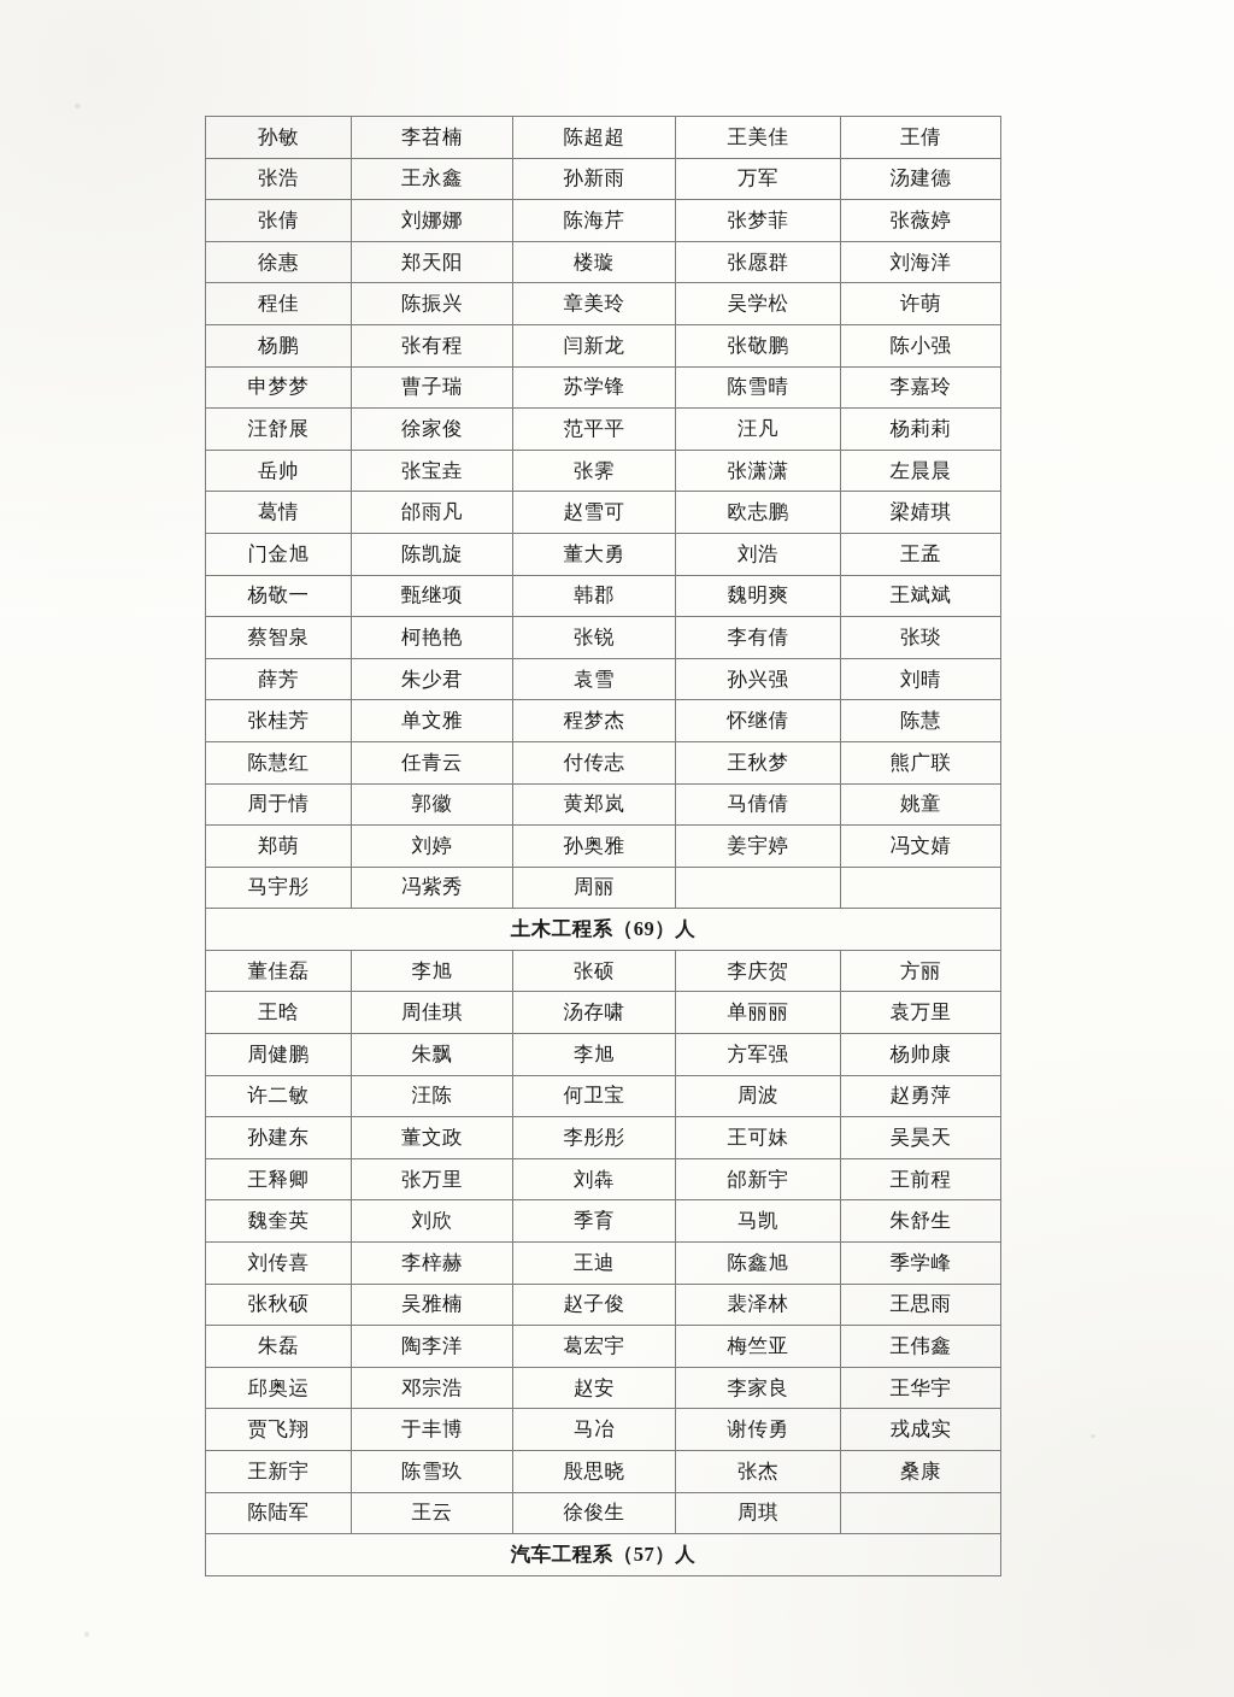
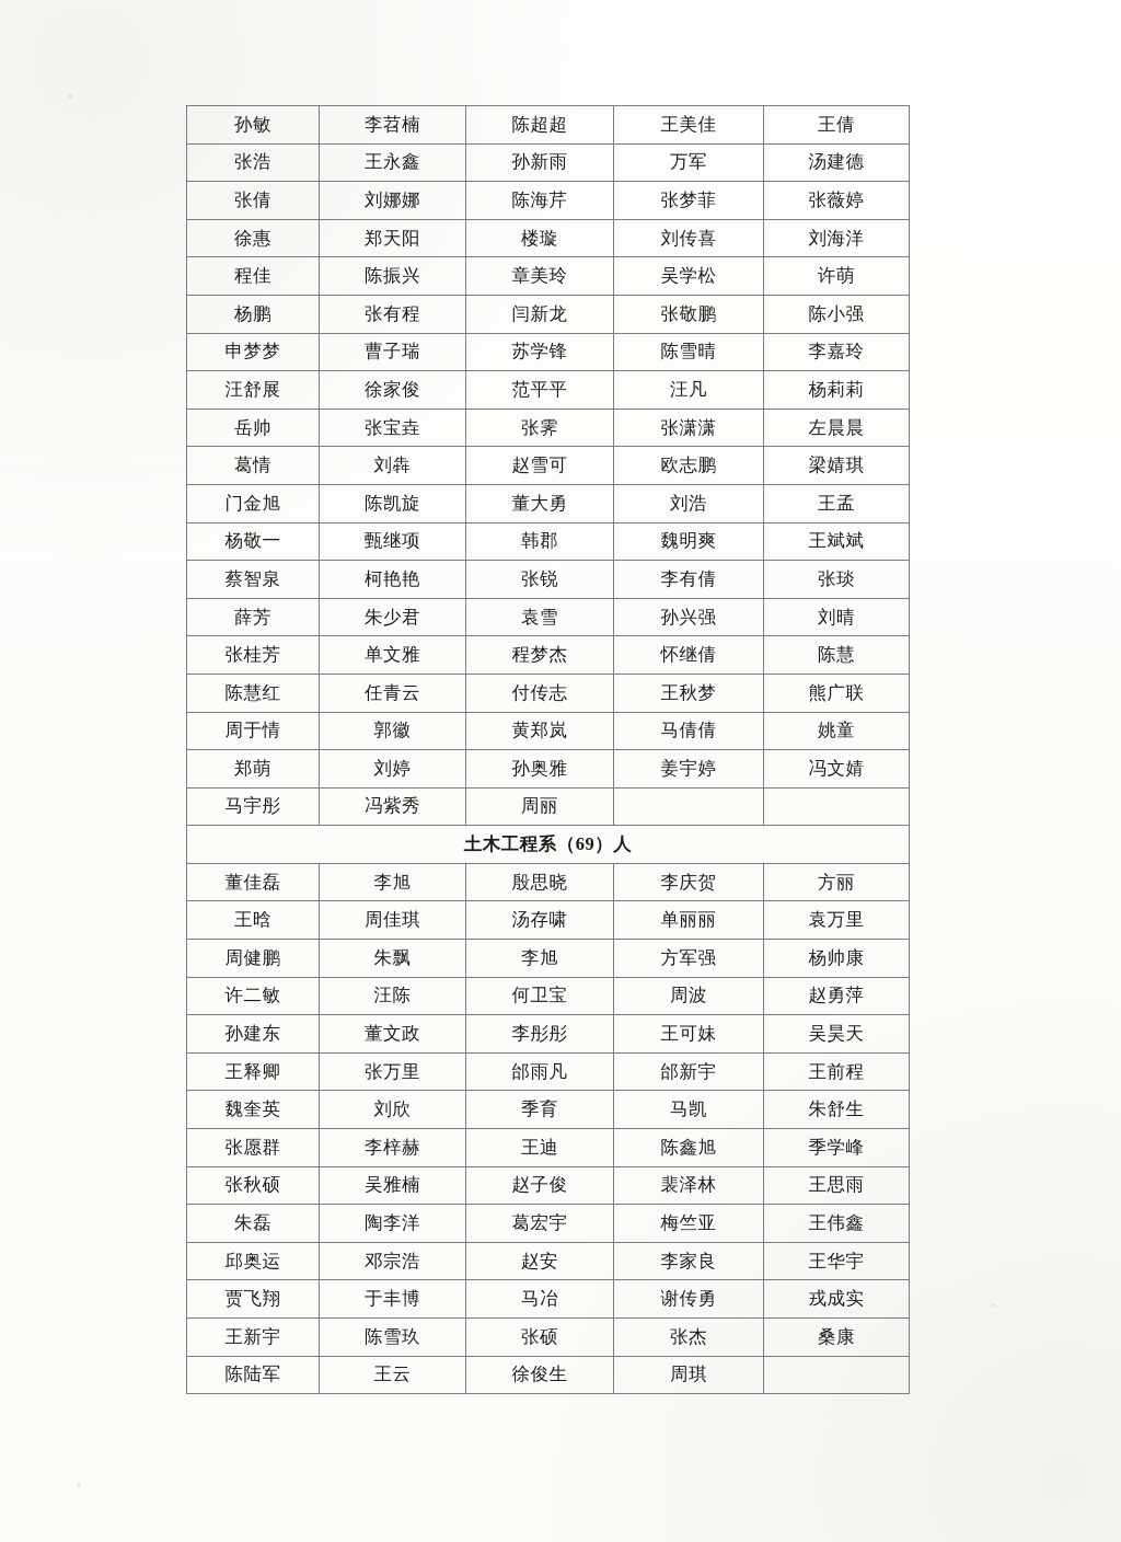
  孙敏	李苕楠	陈超超	王美佳	王倩
  张浩	王永鑫	孙新雨	万军	汤建德
  张倩	刘娜娜	陈海芹	张梦菲	张薇婷
- 徐惠	郑天阳	楼璇	张愿群	刘海洋
+ 徐惠	郑天阳	楼璇	刘传喜	刘海洋
  程佳	陈振兴	章美玲	吴学松	许萌
  杨鹏	张有程	闫新龙	张敬鹏	陈小强
  申梦梦	曹子瑞	苏学锋	陈雪晴	李嘉玲
  汪舒展	徐家俊	范平平	汪凡	杨莉莉
  岳帅	张宝垚	张霁	张潇潇	左晨晨
- 葛情	邰雨凡	赵雪可	欧志鹏	梁婧琪
+ 葛情	刘犇	赵雪可	欧志鹏	梁婧琪
  门金旭	陈凯旋	董大勇	刘浩	王孟
  杨敬一	甄继项	韩郡	魏明爽	王斌斌
  蔡智泉	柯艳艳	张锐	李有倩	张琰
  薛芳	朱少君	袁雪	孙兴强	刘晴
  张桂芳	单文雅	程梦杰	怀继倩	陈慧
  陈慧红	任青云	付传志	王秋梦	熊广联
  周于情	郭徽	黄郑岚	马倩倩	姚童
  郑萌	刘婷	孙奥雅	姜宇婷	冯文婧
  马宇彤	冯紫秀	周丽
  土木工程系（69）人
- 董佳磊	李旭	张硕	李庆贺	方丽
+ 董佳磊	李旭	殷思晓	李庆贺	方丽
  王晗	周佳琪	汤存啸	单丽丽	袁万里
  周健鹏	朱飘	李旭	方军强	杨帅康
  许二敏	汪陈	何卫宝	周波	赵勇萍
  孙建东	董文政	李彤彤	王可妹	吴昊天
- 王释卿	张万里	刘犇	邰新宇	王前程
+ 王释卿	张万里	邰雨凡	邰新宇	王前程
  魏奎英	刘欣	季育	马凯	朱舒生
- 刘传喜	李梓赫	王迪	陈鑫旭	季学峰
+ 张愿群	李梓赫	王迪	陈鑫旭	季学峰
  张秋硕	吴雅楠	赵子俊	裴泽林	王思雨
  朱磊	陶李洋	葛宏宇	梅竺亚	王伟鑫
  邱奥运	邓宗浩	赵安	李家良	王华宇
  贾飞翔	于丰博	马冶	谢传勇	戎成实
- 王新宇	陈雪玖	殷思晓	张杰	桑康
+ 王新宇	陈雪玖	张硕	张杰	桑康
  陈陆军	王云	徐俊生	周琪
- 汽车工程系（57）人
